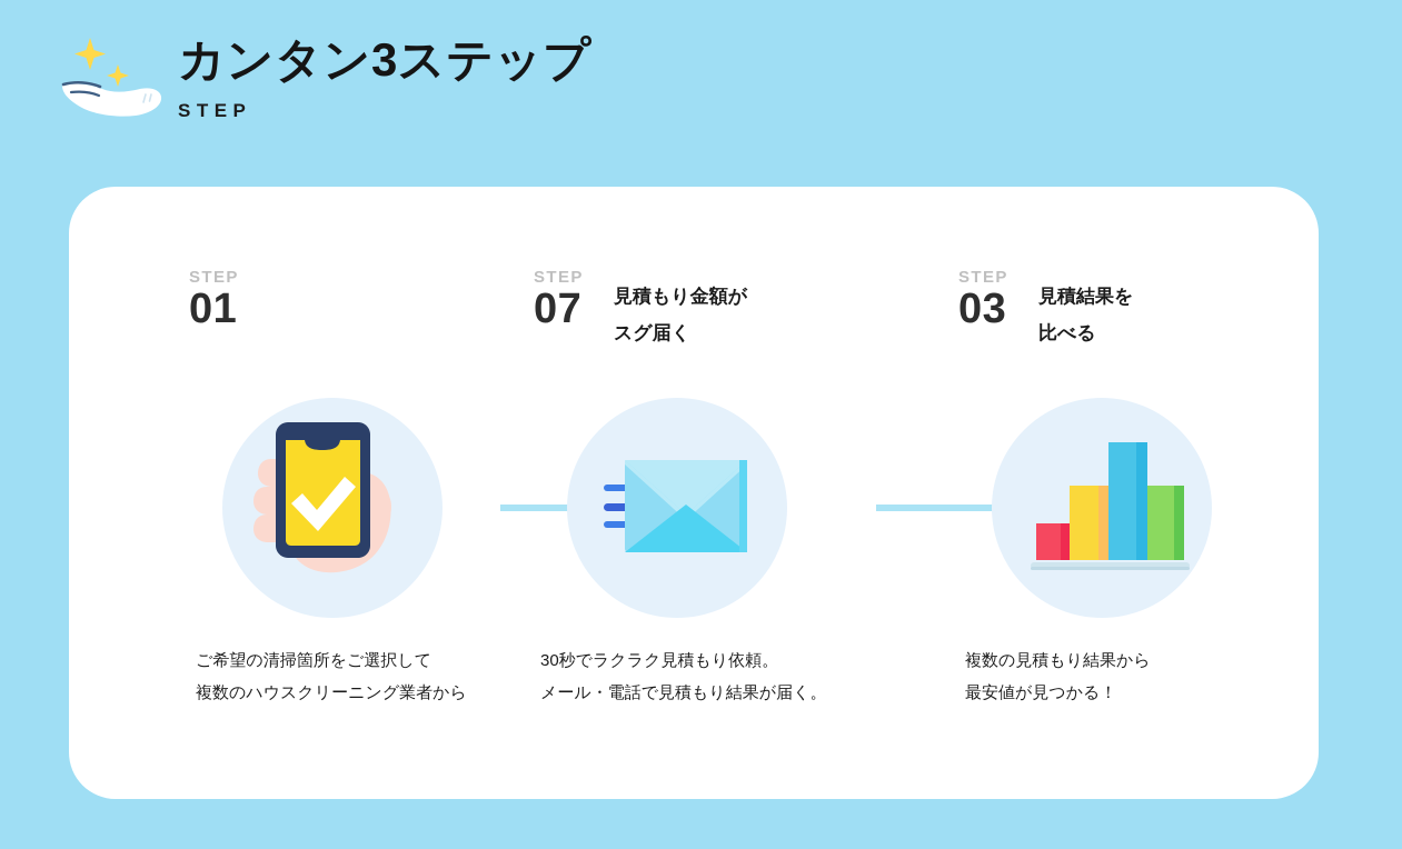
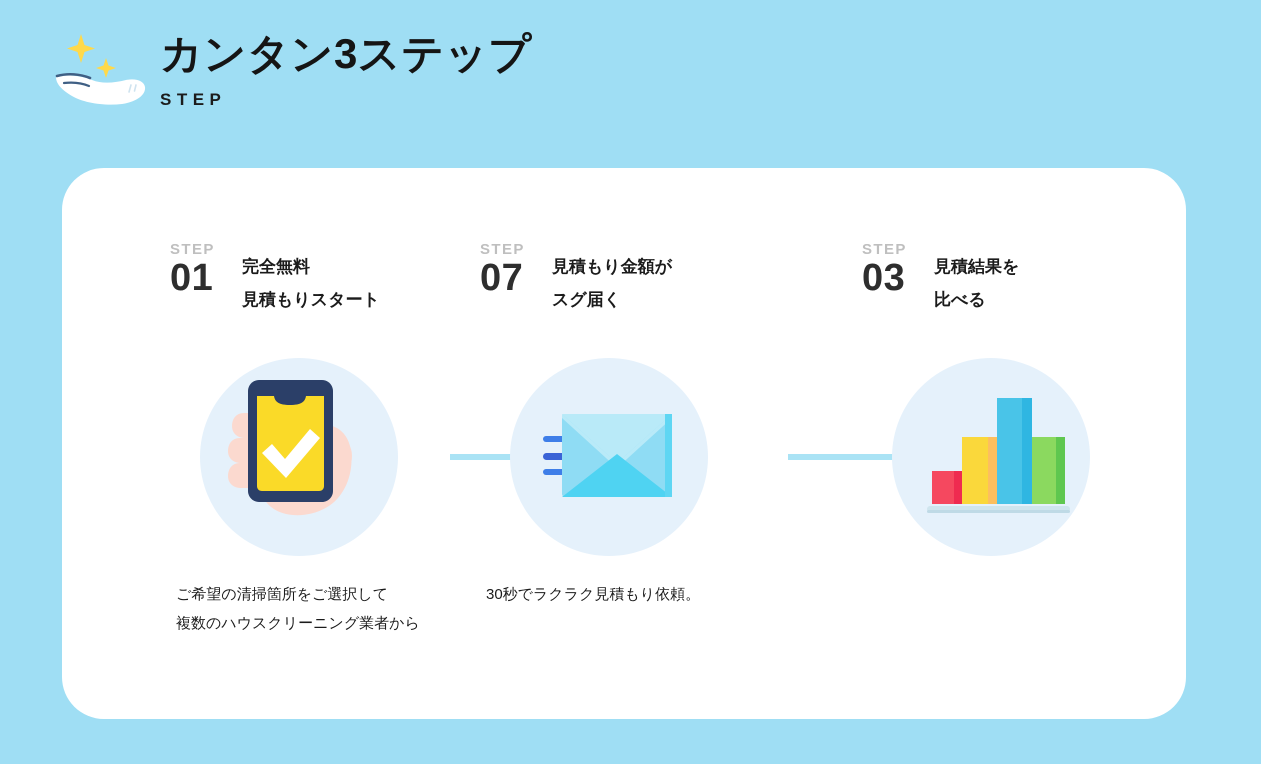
  カンタン3ステップ
  STEP
  STEP
  01
+ 完全無料
+ 見積もりスタート
  ご希望の清掃箇所をご選択して
  複数のハウスクリーニング業者から
  STEP
  07
  見積もり金額が
  スグ届く
  30秒でラクラク見積もり依頼。
- メール・電話で見積もり結果が届く。
  STEP
  03
  見積結果を
  比べる
- 複数の見積もり結果から
- 最安値が見つかる！
